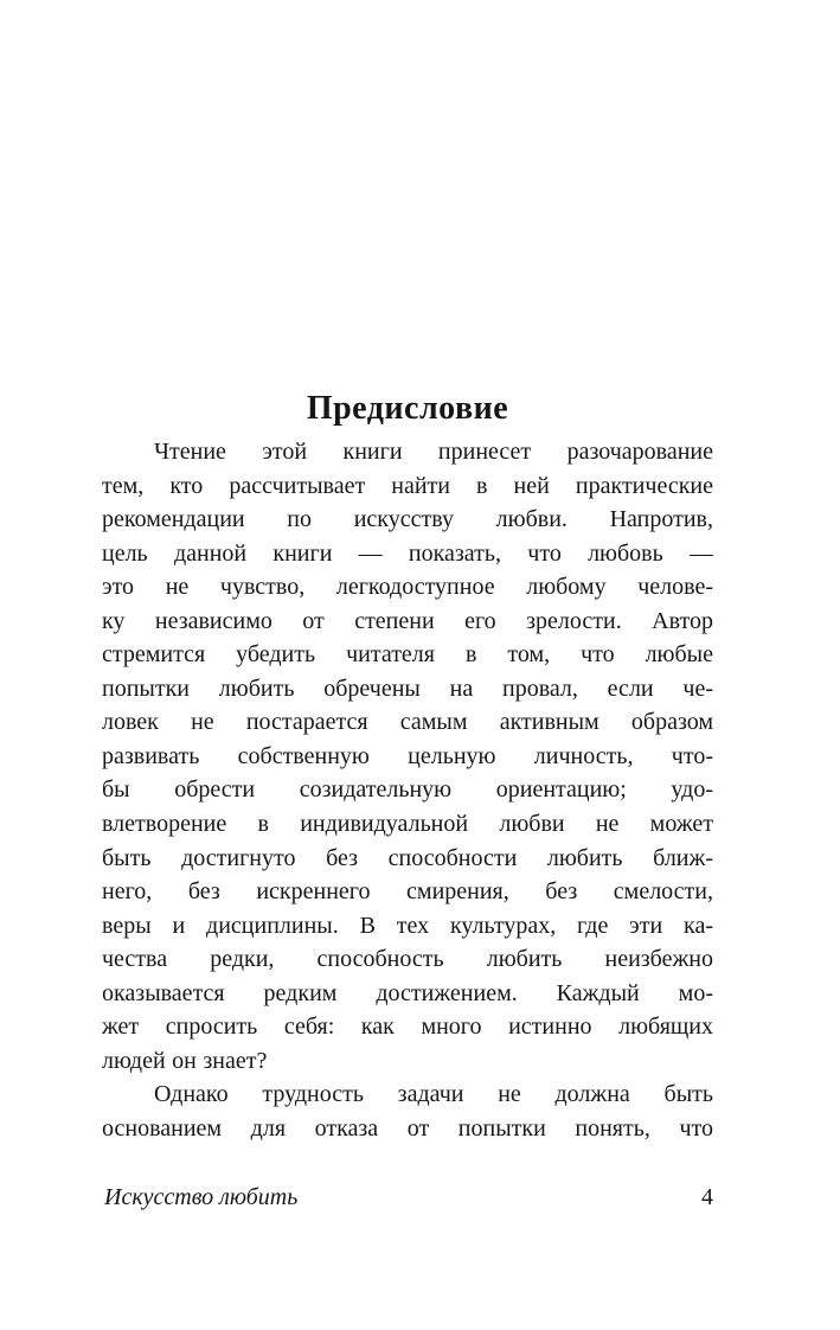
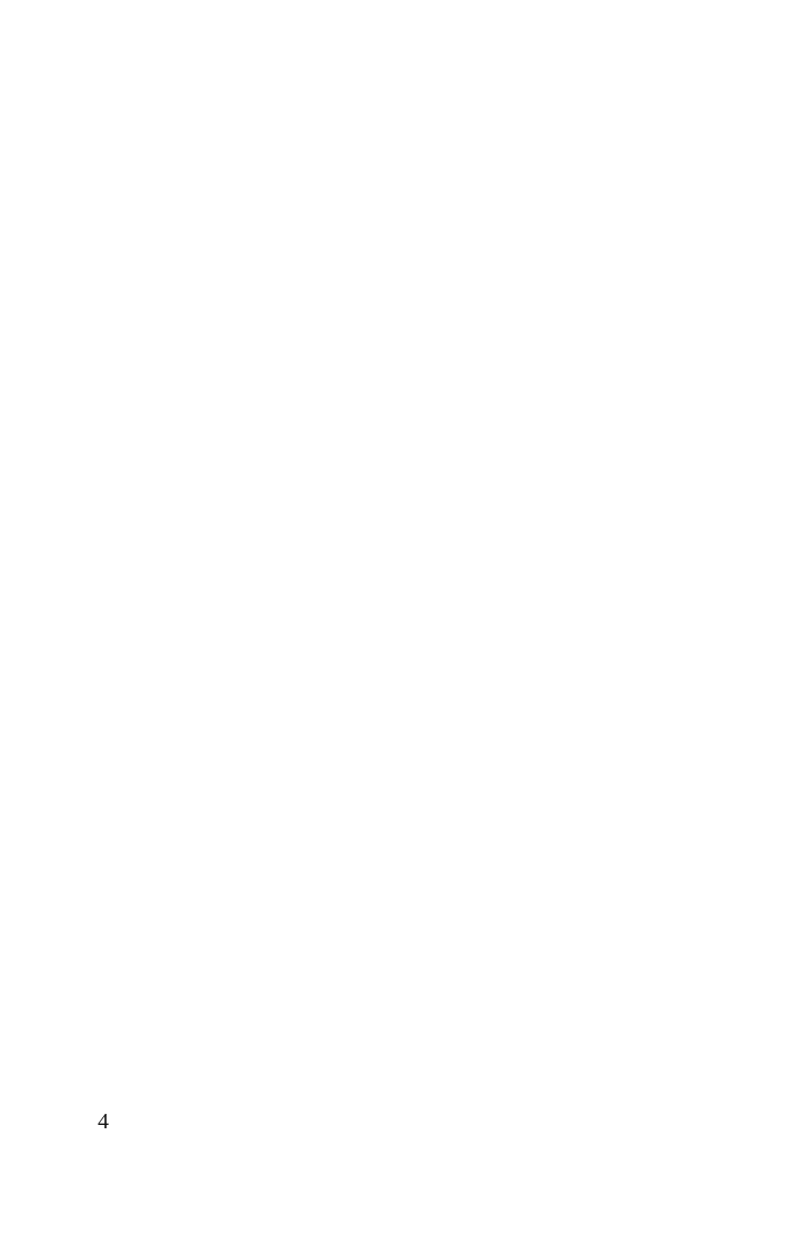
- Предисловие
- Чтение этой книги принесет разочарование
- тем, кто рассчитывает найти в ней практические
- рекомендации по искусству любви. Напротив,
- цель данной книги — показать, что любовь —
- это не чувство, легкодоступное любому челове-
- ку независимо от степени его зрелости. Автор
- стремится убедить читателя в том, что любые
- попытки любить обречены на провал, если че-
- ловек не постарается самым активным образом
- развивать собственную цельную личность, что-
- бы обрести созидательную ориентацию; удо-
- влетворение в индивидуальной любви не может
- быть достигнуто без способности любить ближ-
- него, без искреннего смирения, без смелости,
- веры и дисциплины. В тех культурах, где эти ка-
- чества редки, способность любить неизбежно
- оказывается редким достижением. Каждый мо-
- жет спросить себя: как много истинно любящих
- людей он знает?
- Однако трудность задачи не должна быть
- основанием для отказа от попытки понять, что
- Искусство любить
  4
